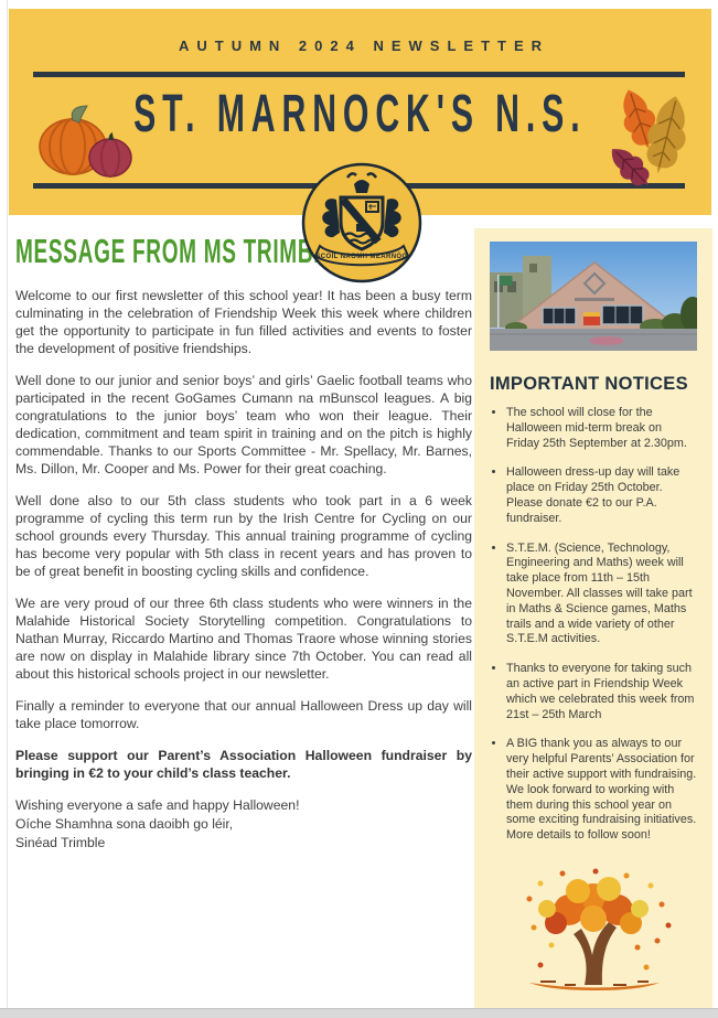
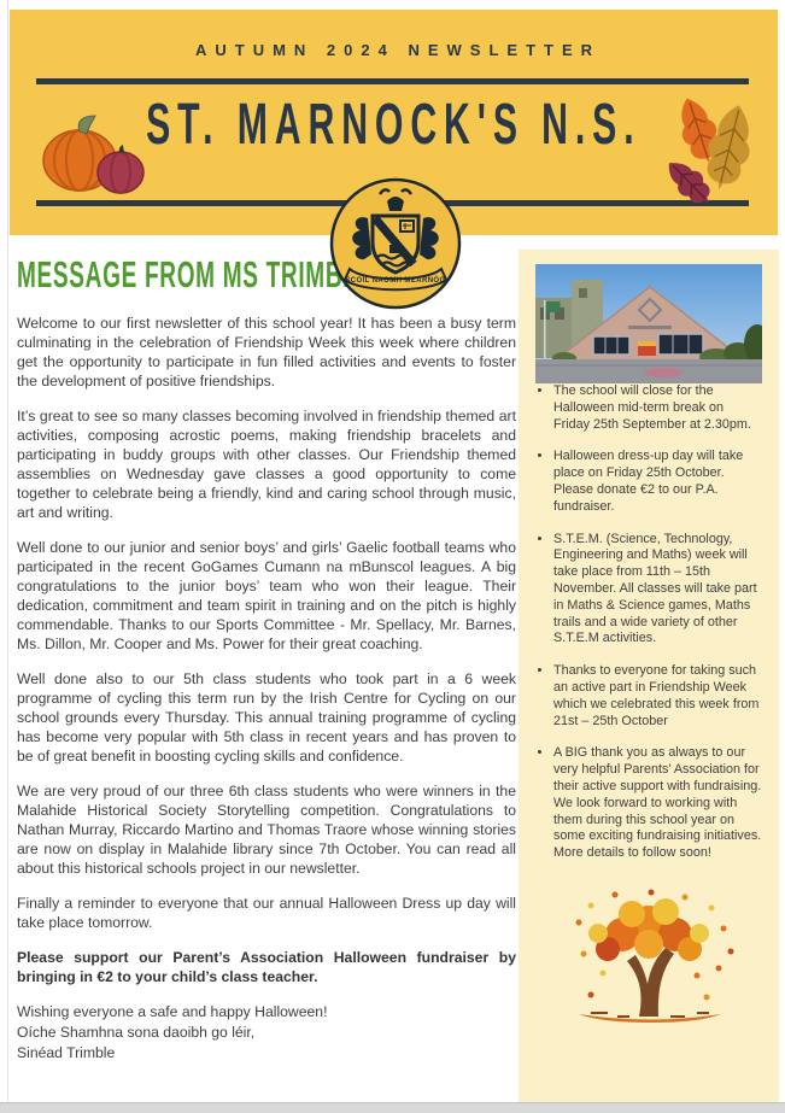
  AUTUMN 2024 NEWSLETTER
  ST. MARNOCK'S N.S.
  MESSAGE FROM MS TRIMB
  Welcome to our first newsletter of this school year! It has been a busy term culminating in the celebration of Friendship Week this week where children get the opportunity to participate in fun filled activities and events to foster the development of positive friendships.
+ It’s great to see so many classes becoming involved in friendship themed art activities, composing acrostic poems, making friendship bracelets and participating in buddy groups with other classes. Our Friendship themed assemblies on Wednesday gave classes a good opportunity to come together to celebrate being a friendly, kind and caring school through music, art and writing.
  Well done to our junior and senior boys’ and girls’ Gaelic football teams who participated in the recent GoGames Cumann na mBunscol leagues. A big congratulations to the junior boys’ team who won their league. Their dedication, commitment and team spirit in training and on the pitch is highly commendable. Thanks to our Sports Committee - Mr. Spellacy, Mr. Barnes, Ms. Dillon, Mr. Cooper and Ms. Power for their great coaching.
  Well done also to our 5th class students who took part in a 6 week programme of cycling this term run by the Irish Centre for Cycling on our school grounds every Thursday. This annual training programme of cycling has become very popular with 5th class in recent years and has proven to be of great benefit in boosting cycling skills and confidence.
  We are very proud of our three 6th class students who were winners in the Malahide Historical Society Storytelling competition. Congratulations to Nathan Murray, Riccardo Martino and Thomas Traore whose winning stories are now on display in Malahide library since 7th October. You can read all about this historical schools project in our newsletter.
  Finally a reminder to everyone that our annual Halloween Dress up day will take place tomorrow.
  Please support our Parent’s Association Halloween fundraiser by bringing in €2 to your child’s class teacher.
  Wishing everyone a safe and happy Halloween!
  Oíche Shamhna sona daoibh go léir,
  Sinéad Trimble
- IMPORTANT NOTICES
  The school will close for the Halloween mid-term break on Friday 25th September at 2.30pm.
  Halloween dress-up day will take place on Friday 25th October. Please donate €2 to our P.A. fundraiser.
  S.T.E.M. (Science, Technology, Engineering and Maths) week will take place from 11th – 15th November. All classes will take part in Maths & Science games, Maths trails and a wide variety of other S.T.E.M activities.
- Thanks to everyone for taking such an active part in Friendship Week which we celebrated this week from 21st – 25th March
+ Thanks to everyone for taking such an active part in Friendship Week which we celebrated this week from 21st – 25th October
  A BIG thank you as always to our very helpful Parents’ Association for their active support with fundraising. We look forward to working with them during this school year on some exciting fundraising initiatives. More details to follow soon!
